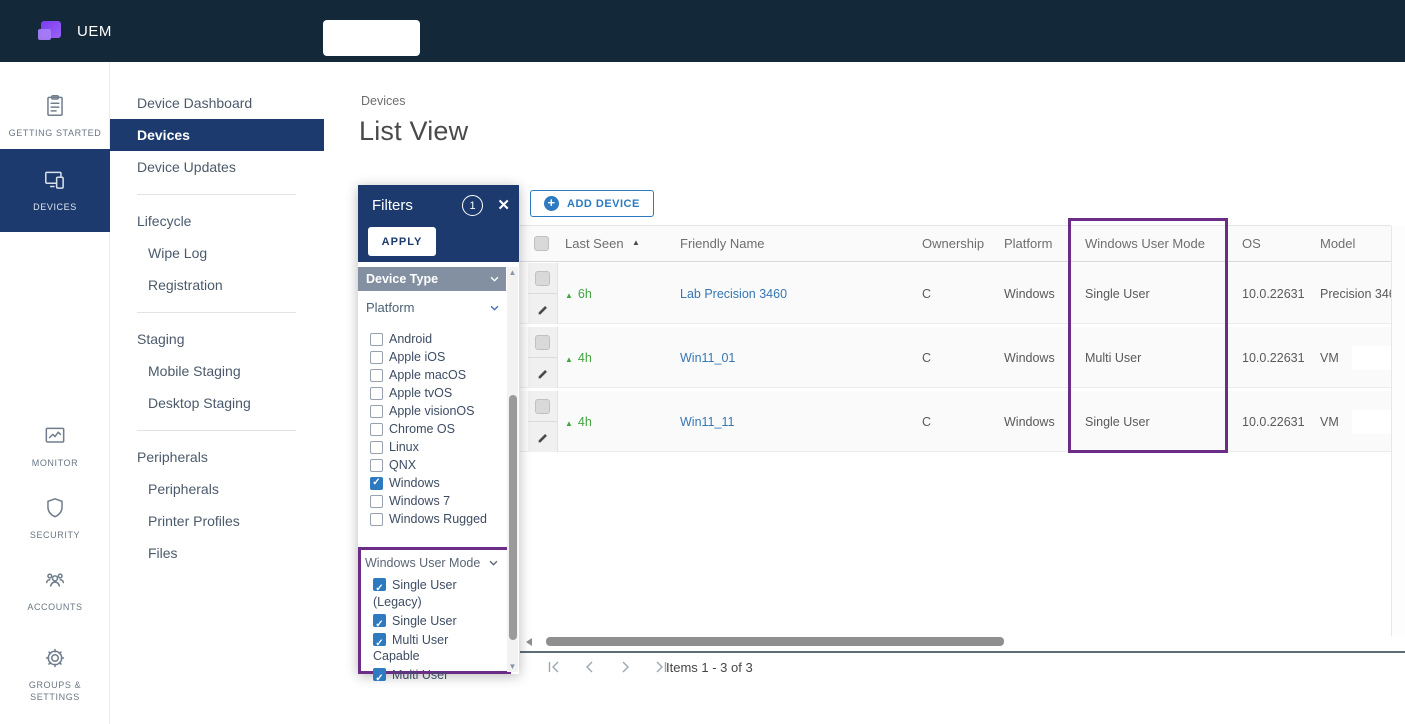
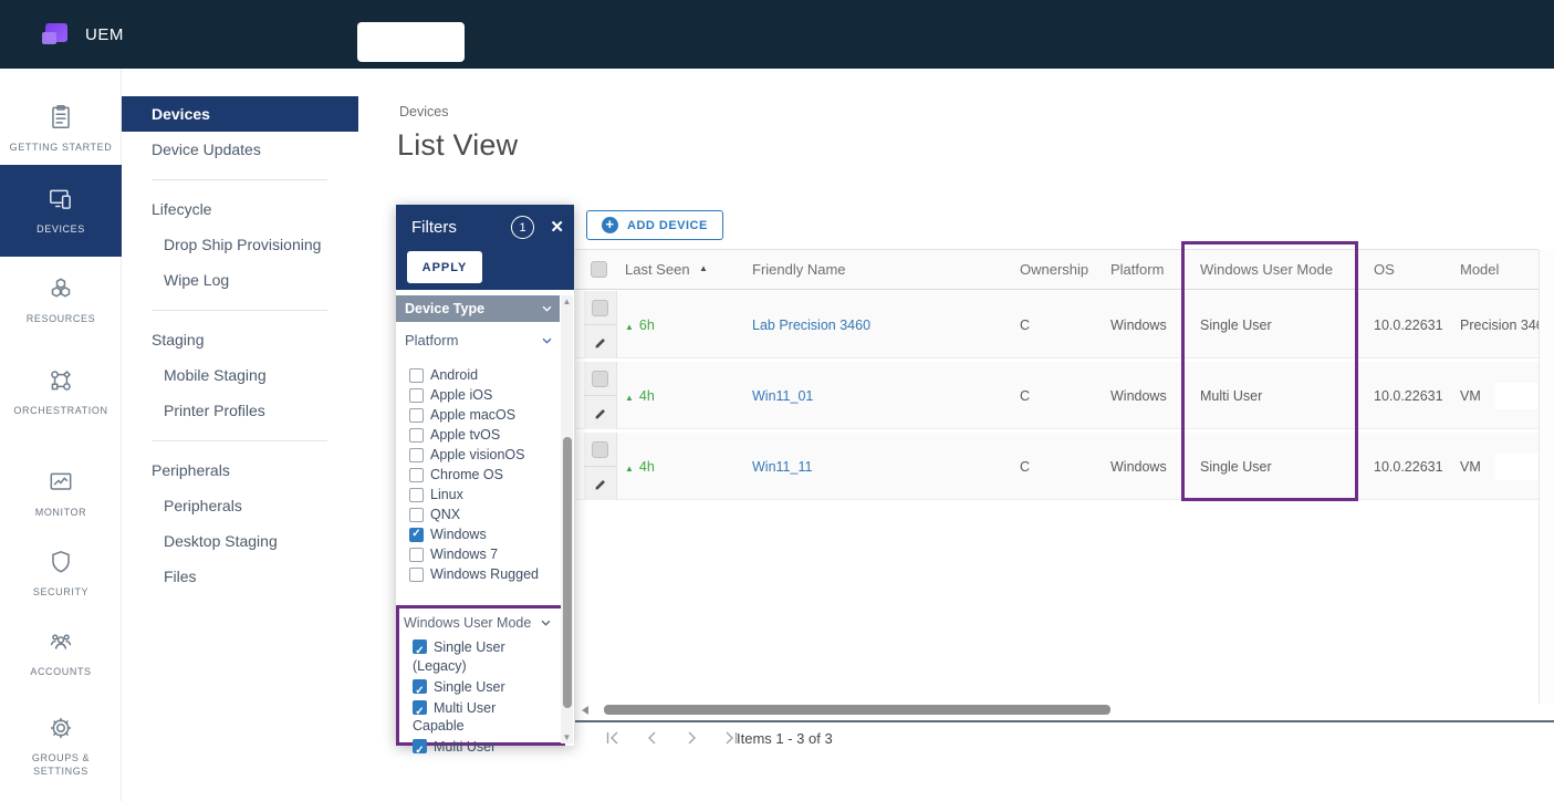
  UEM
  GETTING STARTED
  DEVICES
+ RESOURCES
+ ORCHESTRATION
  MONITOR
  SECURITY
  ACCOUNTS
  GROUPS & SETTINGS
- Device Dashboard
  Devices
  Device Updates
  Lifecycle
+ Drop Ship Provisioning
  Wipe Log
- Registration
  Staging
  Mobile Staging
- Desktop Staging
+ Printer Profiles
  Peripherals
  Peripherals
- Printer Profiles
+ Desktop Staging
  Files
  Devices
  List View
  Filters
  1
  ✕
  APPLY
  Device Type
  Platform
  Android
  Apple iOS
  Apple macOS
  Apple tvOS
  Apple visionOS
  Chrome OS
  Linux
  QNX
  Windows
  Windows 7
  Windows Rugged
  Windows User Mode
  Single User (Legacy)
  Single User
  Multi User Capable
  Multi User
  ▲
  ▼
  +
  ADD DEVICE
  Last Seen
  ▲
  Friendly Name
  Ownership
  Platform
  Windows User Mode
  OS
  Model
  ▲ 6h
  Lab Precision 3460
  C
  Windows
  Single User
  10.0.22631
  Precision 34
  ▲ 4h
  Win11_01
  C
  Windows
  Multi User
  10.0.22631
  VM
  ▲ 4h
  Win11_11
  C
  Windows
  Single User
  10.0.22631
  VM
  Items 1 - 3 of 3
